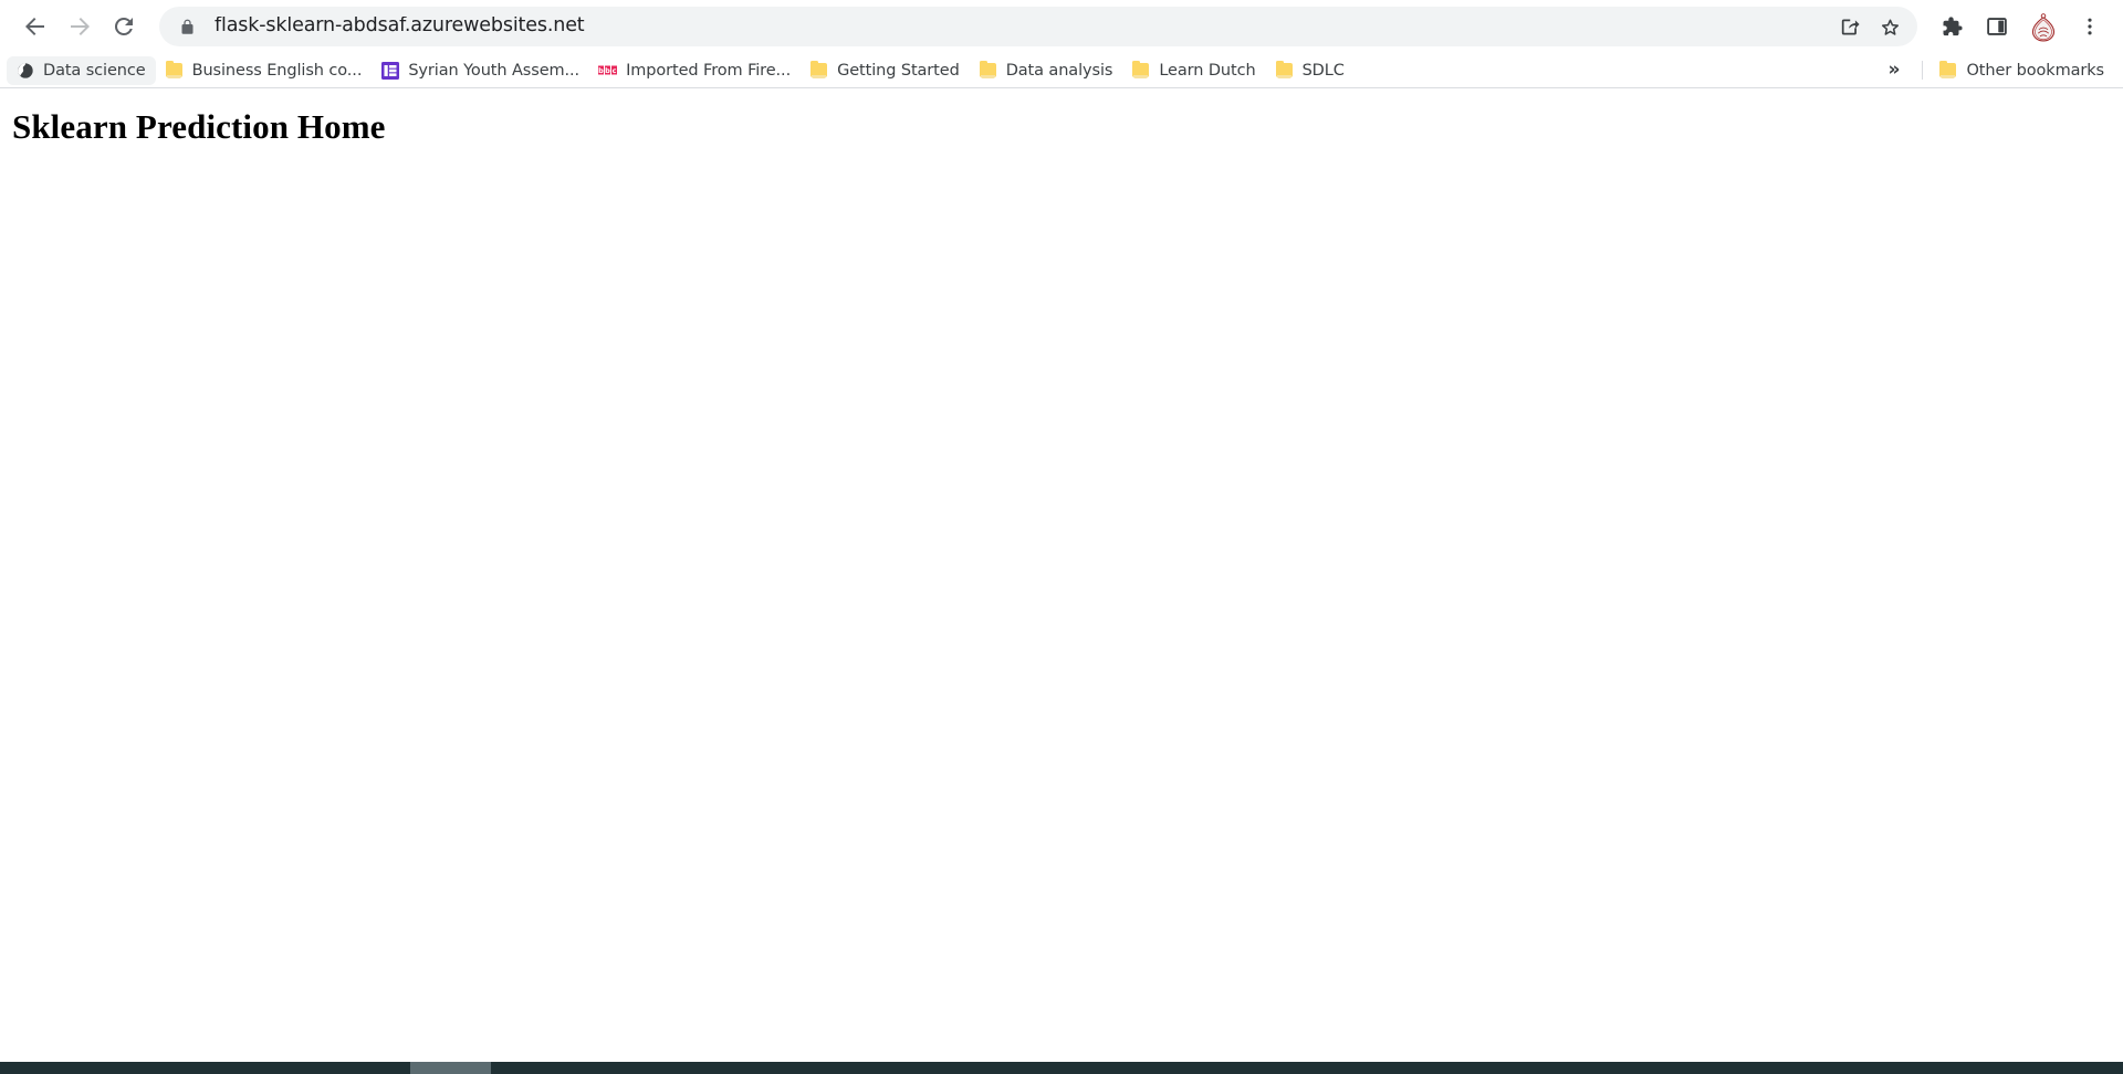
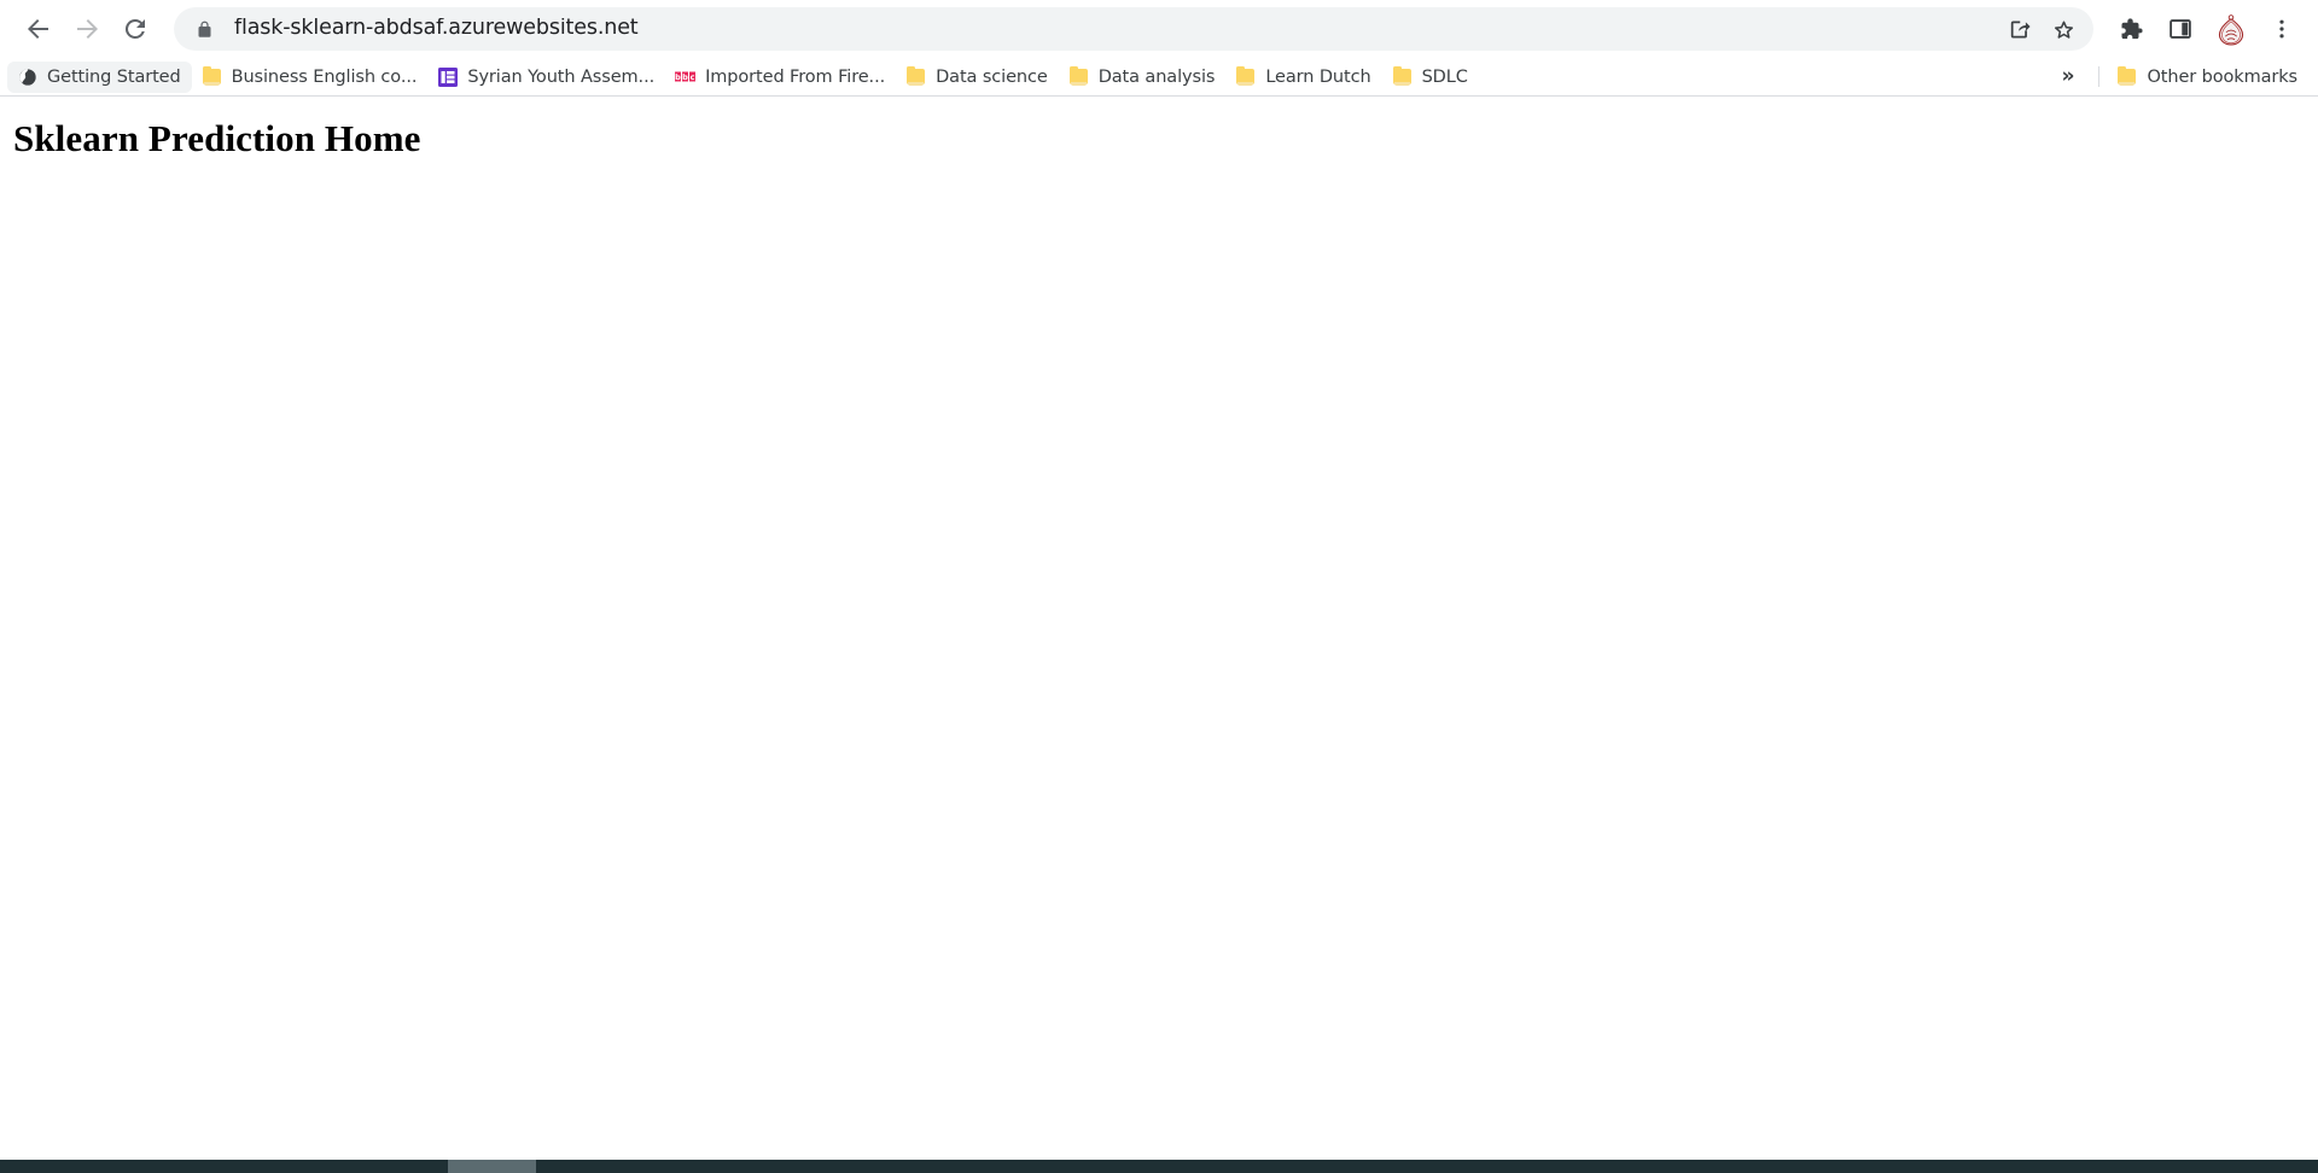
  flask-sklearn-abdsaf.azurewebsites.net
- Data science
+ Getting Started
  Business English co...
  Syrian Youth Assem...
  b
  b
  c
  Imported From Fire...
- Getting Started
+ Data science
  Data analysis
  Learn Dutch
  SDLC
  »
  Other bookmarks
  Sklearn Prediction Home
